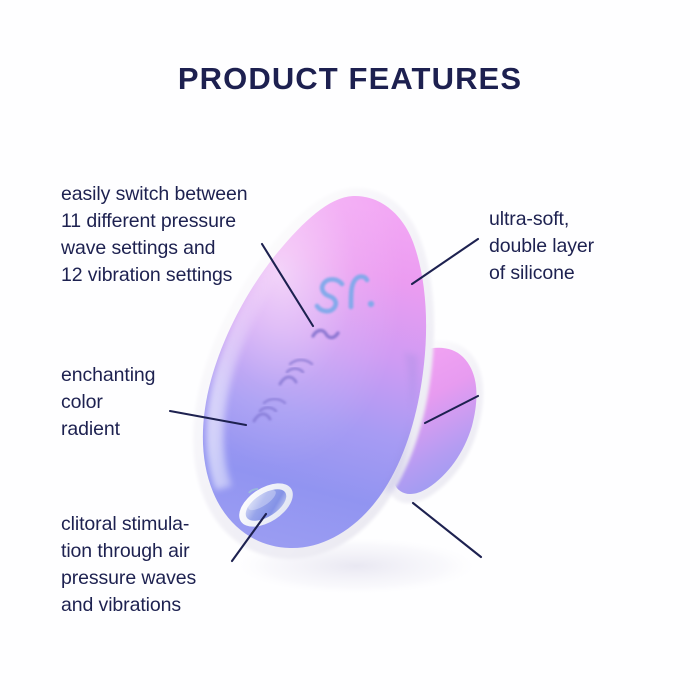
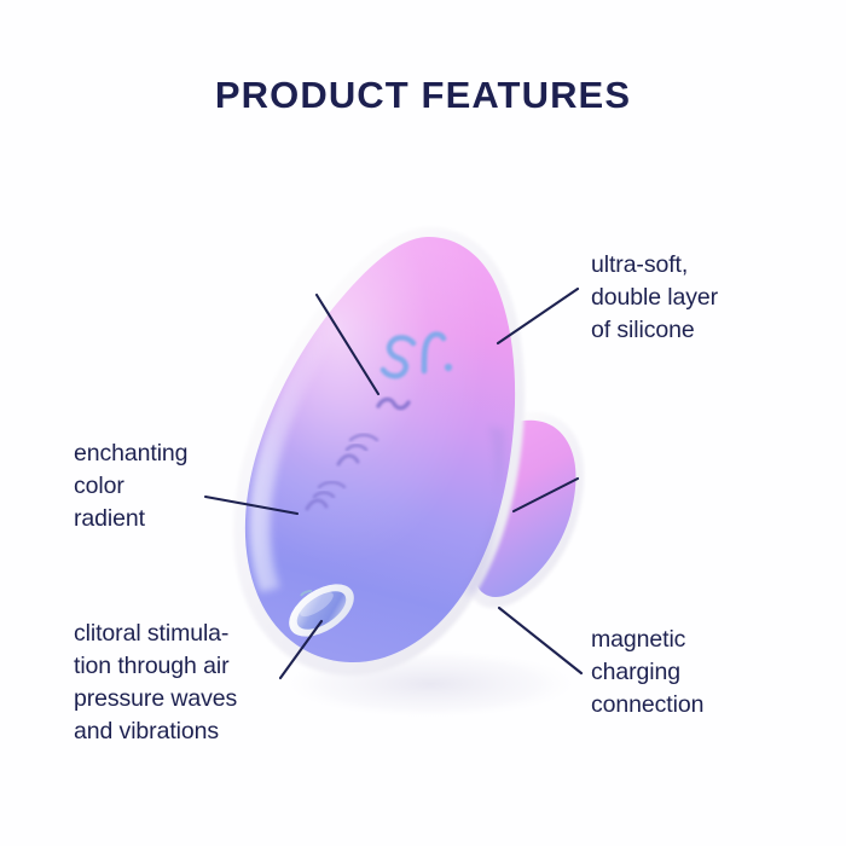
  PRODUCT FEATURES
- easily switch between
- 11 different pressure
- wave settings and
- 12 vibration settings
  enchanting
  color
  radient
  clitoral stimula-
  tion through air
  pressure waves
  and vibrations
  ultra-soft,
  double layer
  of silicone
+ magnetic
+ charging
+ connection
